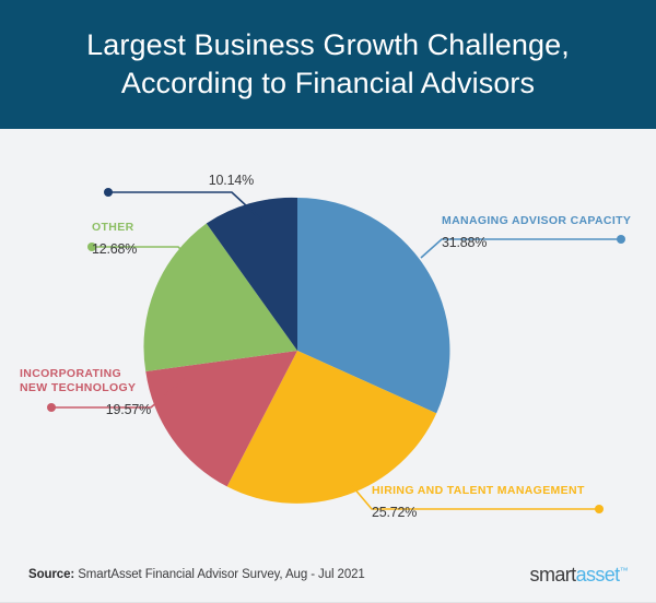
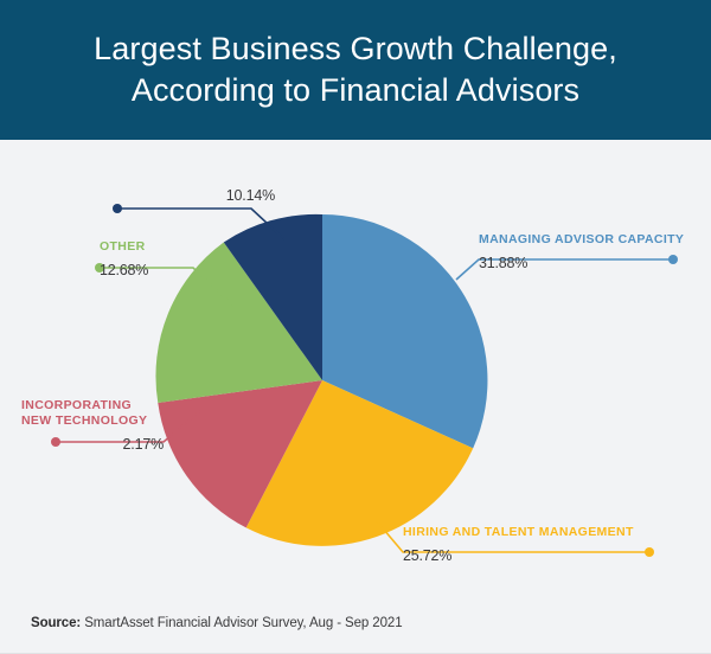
  Largest Business Growth Challenge,
  According to Financial Advisors
  10.14%
  OTHER
  12.68%
  INCORPORATING
  NEW TECHNOLOGY
- 19.57%
+ 2.17%
  HIRING AND TALENT MANAGEMENT
  25.72%
  MANAGING ADVISOR CAPACITY
  31.88%
- Source: SmartAsset Financial Advisor Survey, Aug - Jul 2021
+ Source: SmartAsset Financial Advisor Survey, Aug - Sep 2021
- smartasset™
